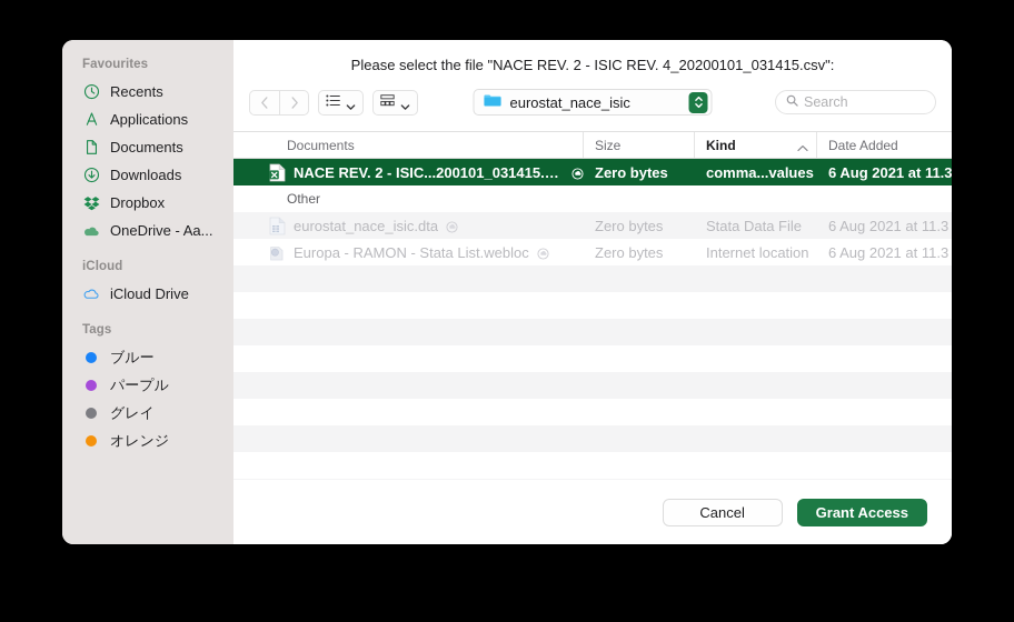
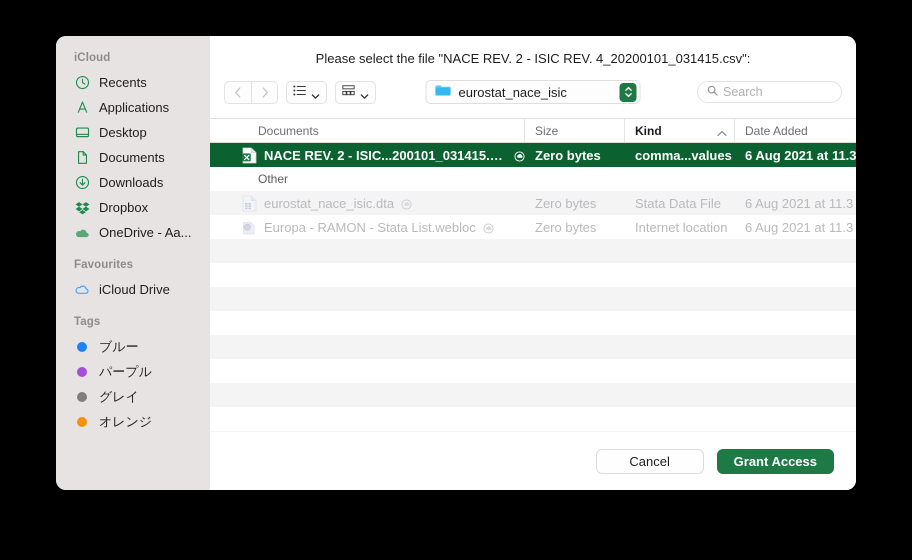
- Favourites
+ iCloud
  Recents
  Applications
+ Desktop
  Documents
  Downloads
  Dropbox
  OneDrive - Aa...
- iCloud
+ Favourites
  iCloud Drive
  Tags
  ブルー
  パープル
  グレイ
  オレンジ
  Please select the file "NACE REV. 2 - ISIC REV. 4_20200101_031415.csv":
  eurostat_nace_isic
  Search
  Documents
  Size
  Kind
  Date Added
  NACE REV. 2 - ISIC...200101_031415.cs
  Zero bytes
  comma...values
  6 Aug 2021 at 11.3
  Other
  eurostat_nace_isic.dta
  Zero bytes
  Stata Data File
  6 Aug 2021 at 11.3
  Europa - RAMON - Stata List.webloc
  Zero bytes
  Internet location
  6 Aug 2021 at 11.3
  Cancel
  Grant Access
